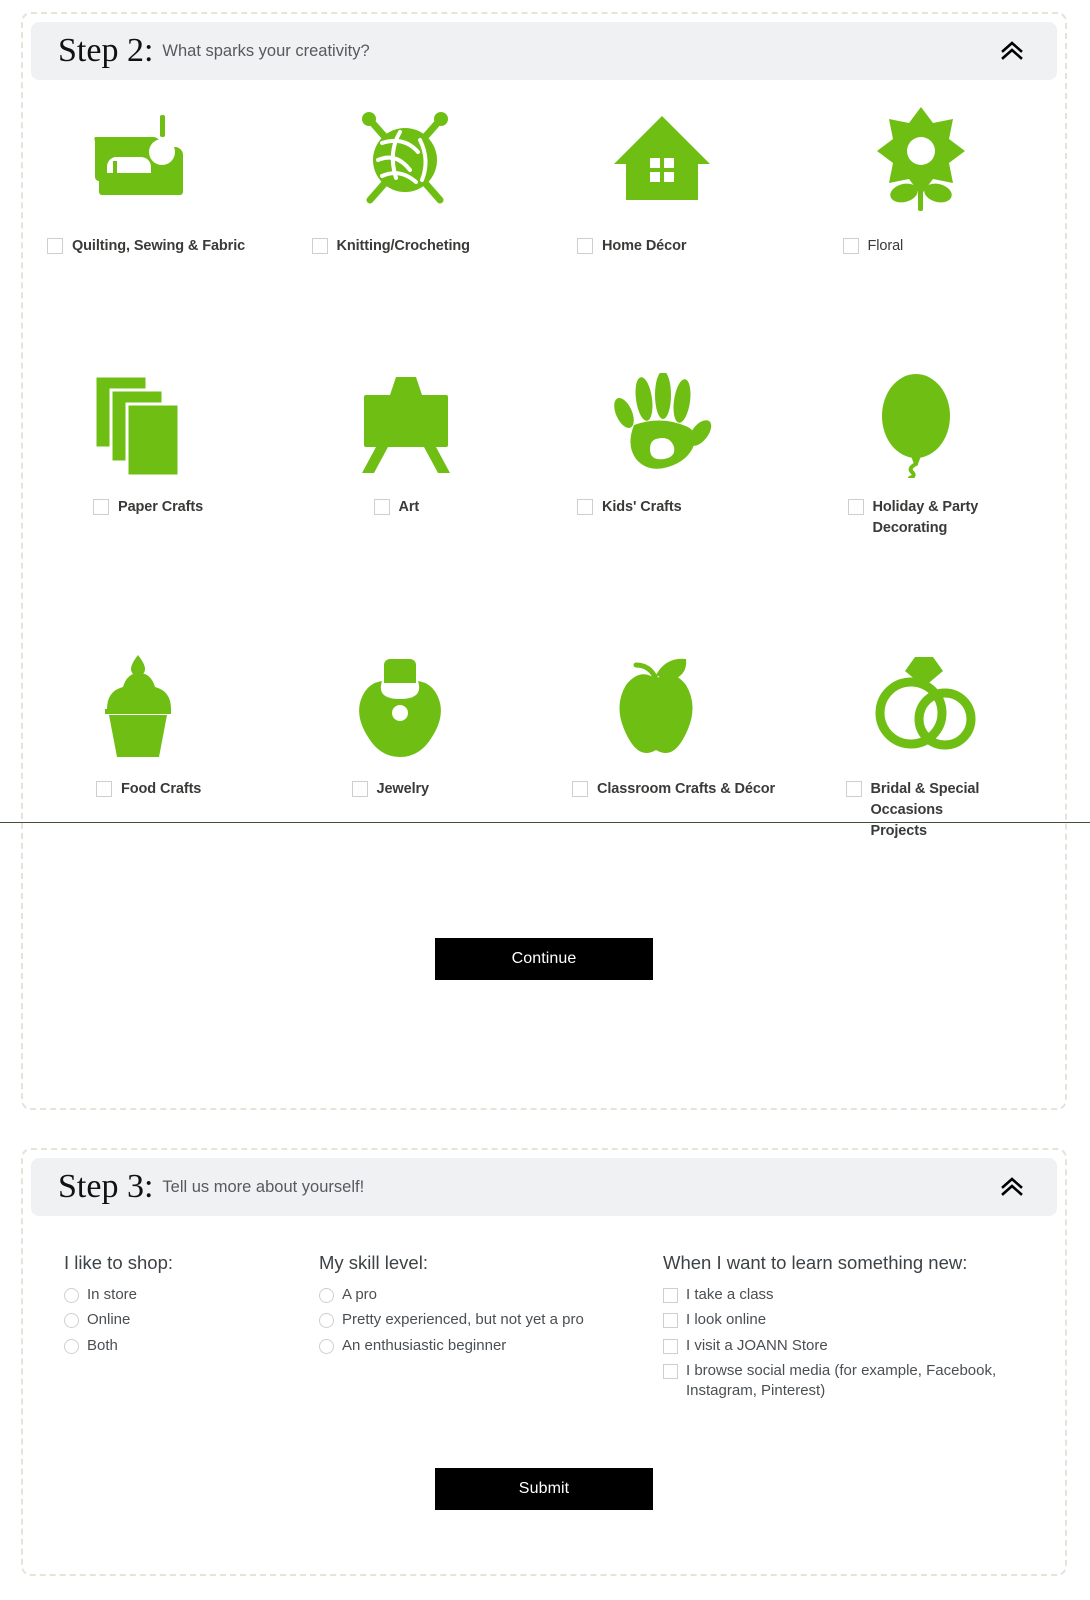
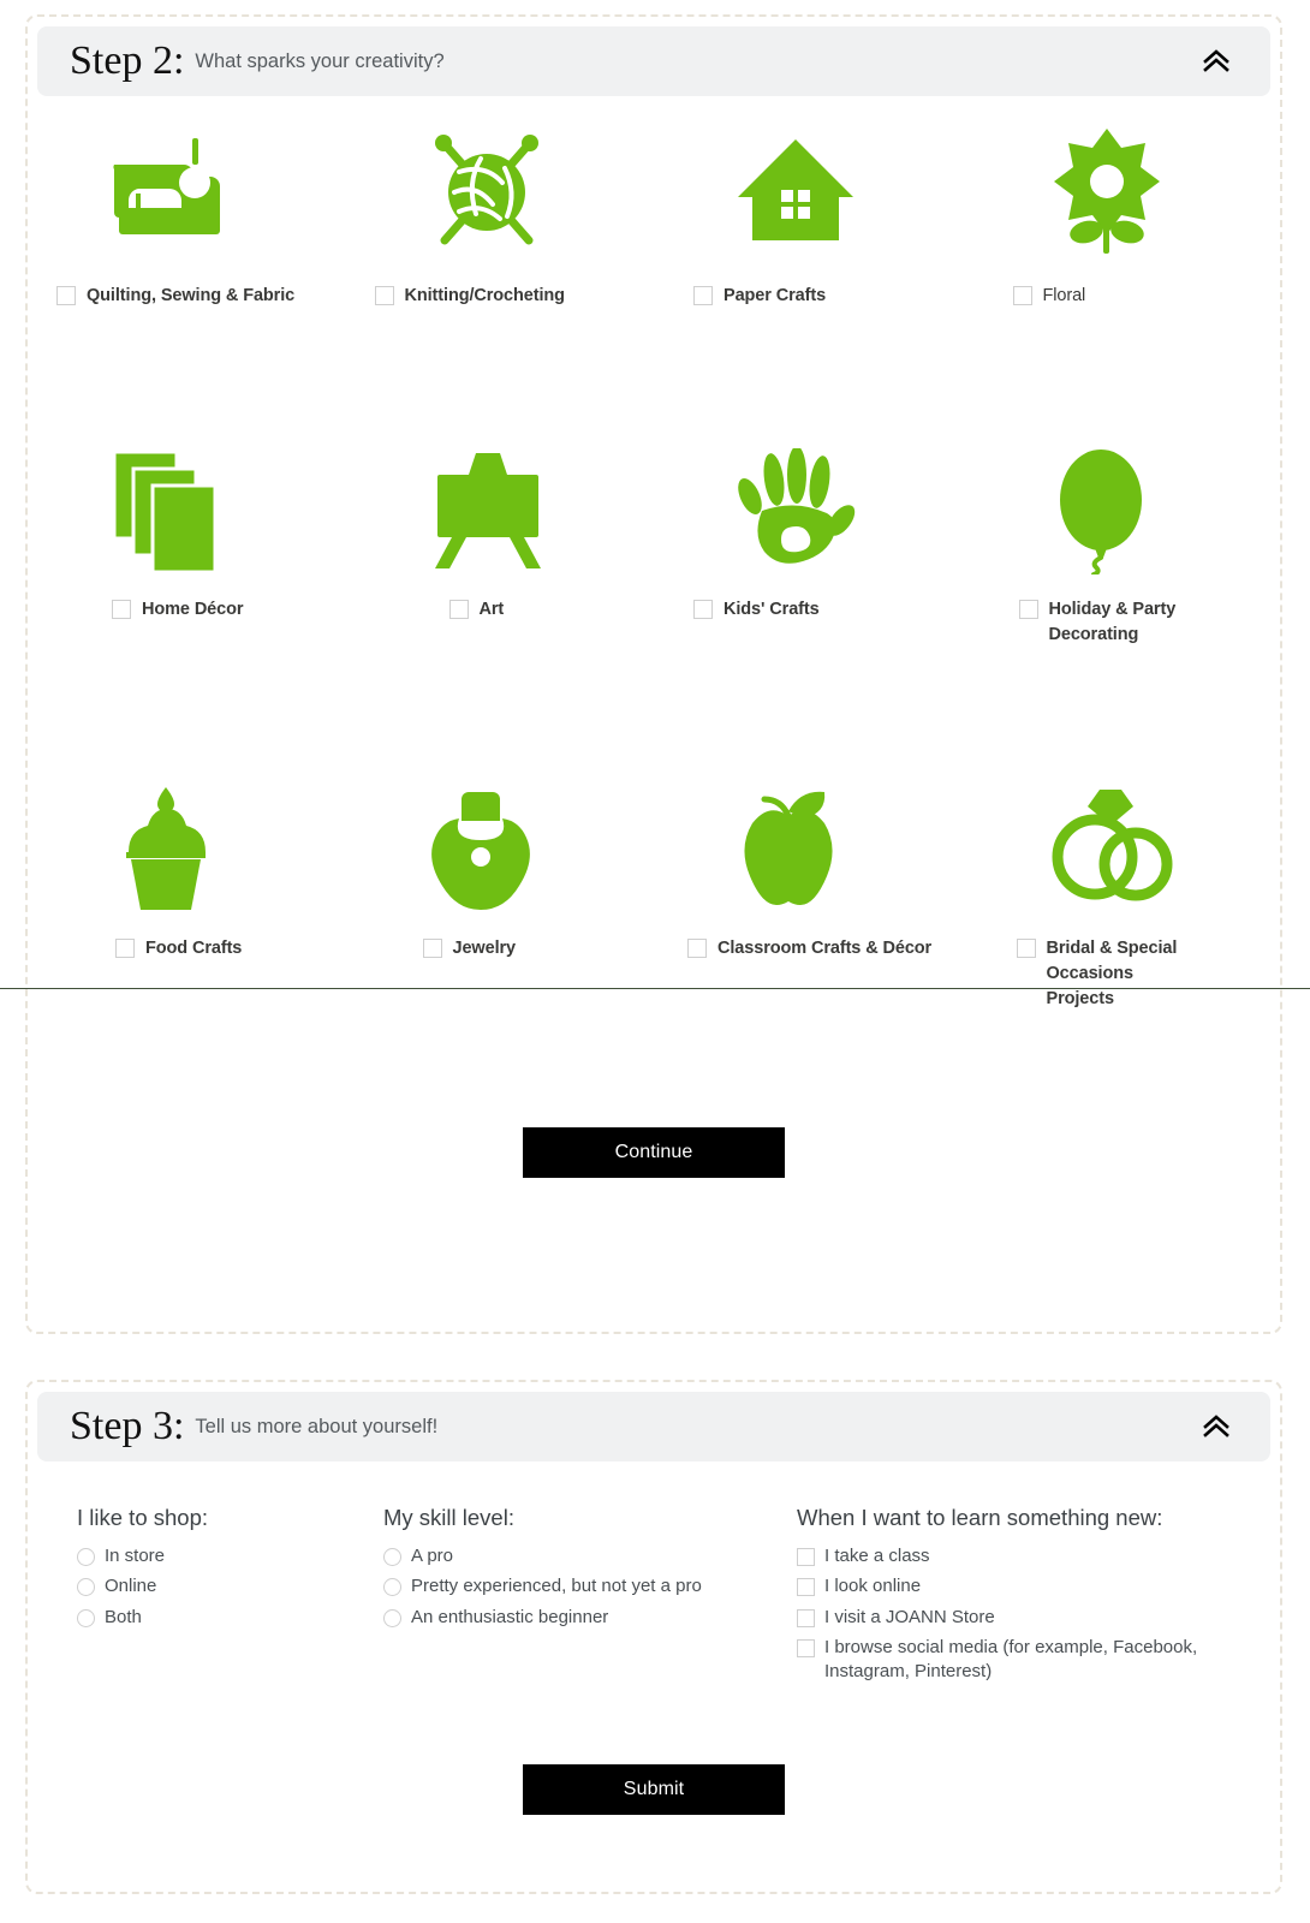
  Step 2:
  What sparks your creativity?
  Quilting, Sewing & Fabric
  Knitting/Crocheting
- Home Décor
+ Paper Crafts
  Floral
- Paper Crafts
+ Home Décor
  Art
  Kids' Crafts
  Holiday & Party Decorating
  Food Crafts
  Jewelry
  Classroom Crafts & Décor
  Bridal & Special Occasions Projects
  Continue
  Step 3:
  Tell us more about yourself!
  I like to shop:
  In store
  Online
  Both
  My skill level:
  A pro
  Pretty experienced, but not yet a pro
  An enthusiastic beginner
  When I want to learn something new:
  I take a class
  I look online
  I visit a JOANN Store
  I browse social media (for example, Facebook, Instagram, Pinterest)
  Submit
